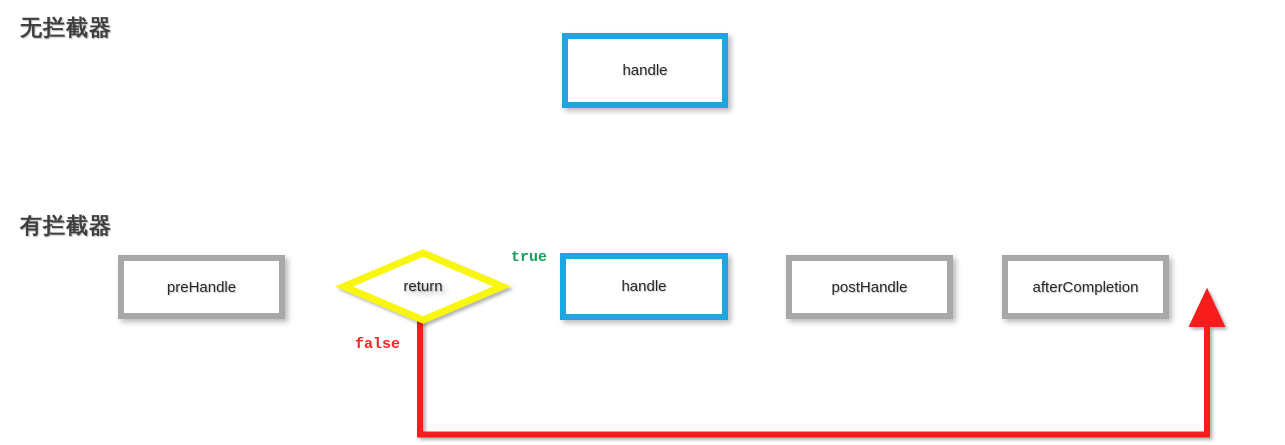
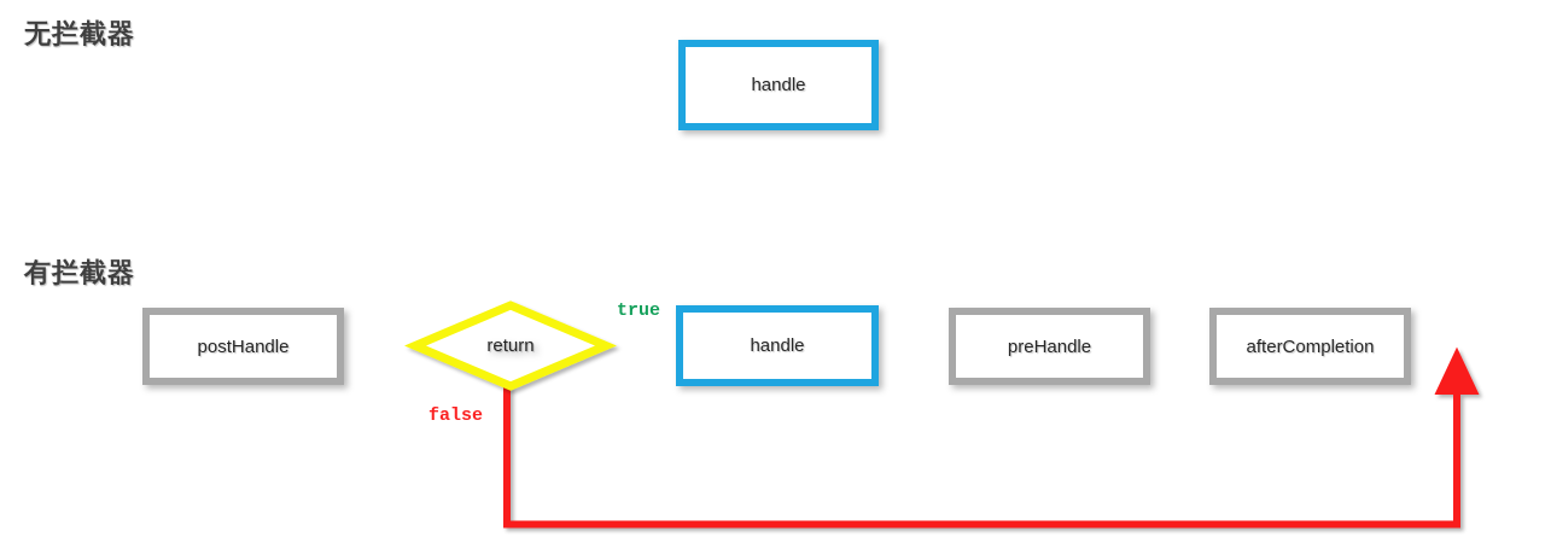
  无拦截器
  handle
  有拦截器
- preHandle
+ postHandle
  return
  handle
- postHandle
+ preHandle
  afterCompletion
  true
  false
